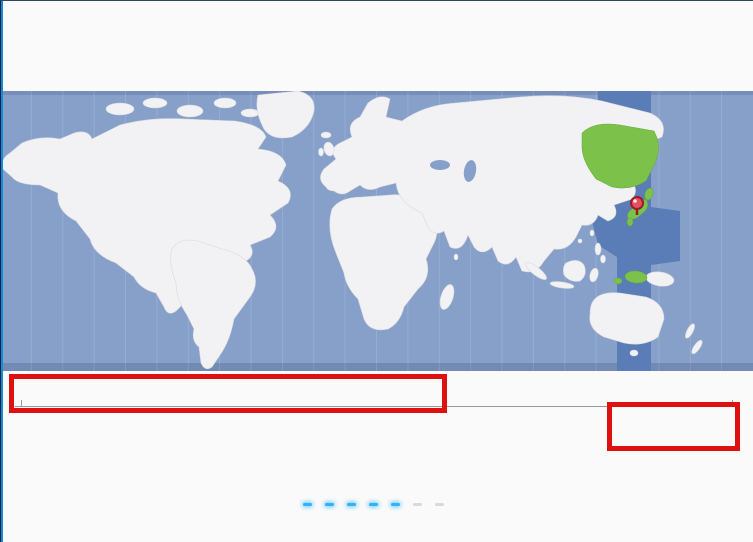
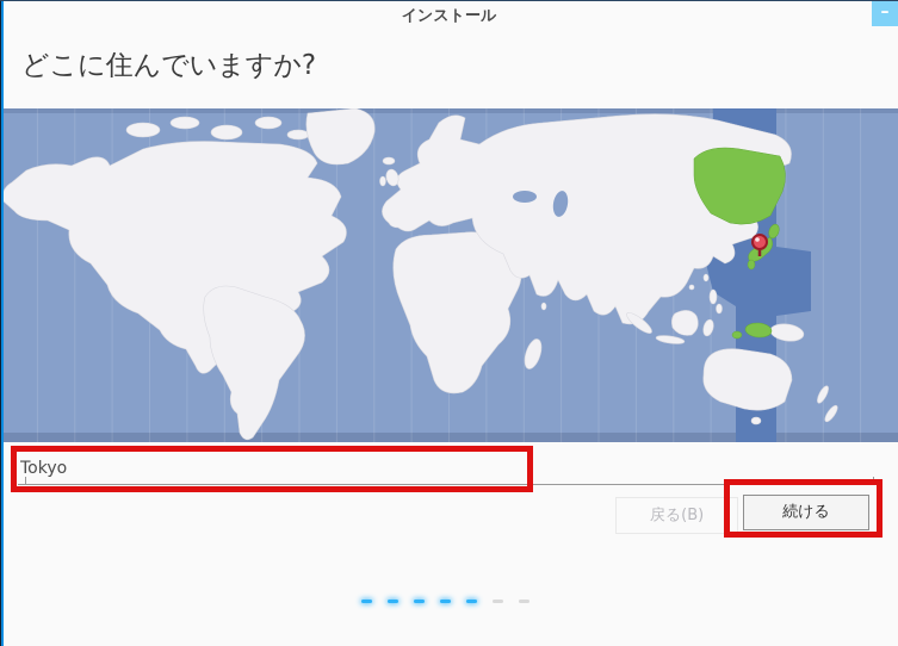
+ インストール
+ –
+ どこに住んでいますか?
+ Tokyo
+ 戻る(B)
+ 続ける
